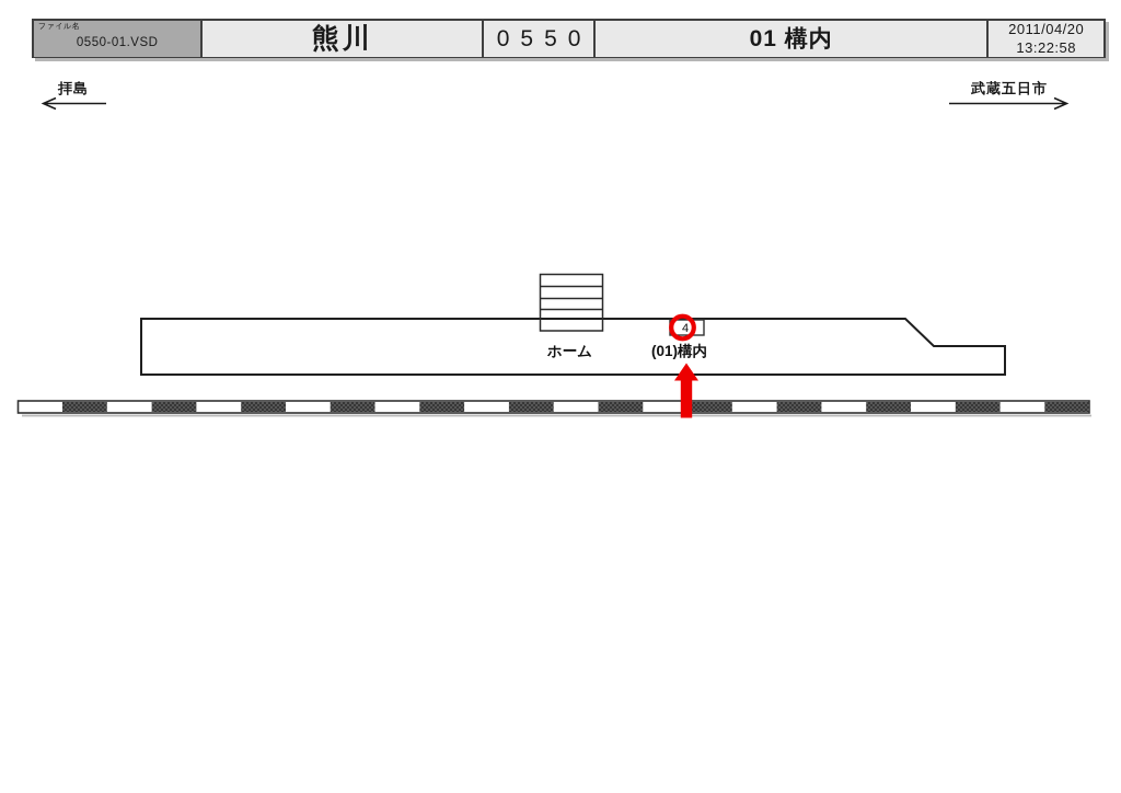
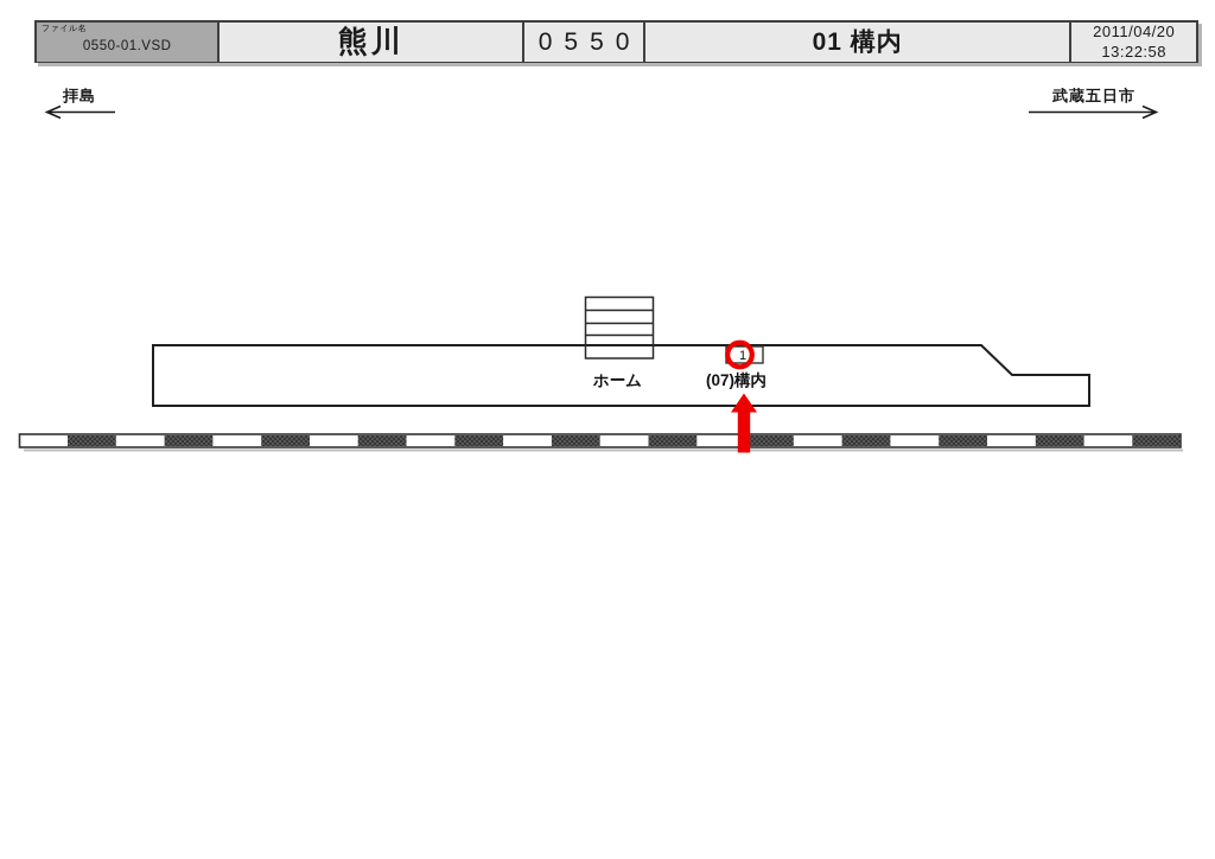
  0550-01.VSD
  熊川
  0550
  01 構内
  2011/04/20
  13:22:58
  拝島
  武蔵五日市
  ホーム
- 4
+ 1
- (01)構内
+ (07)構内
